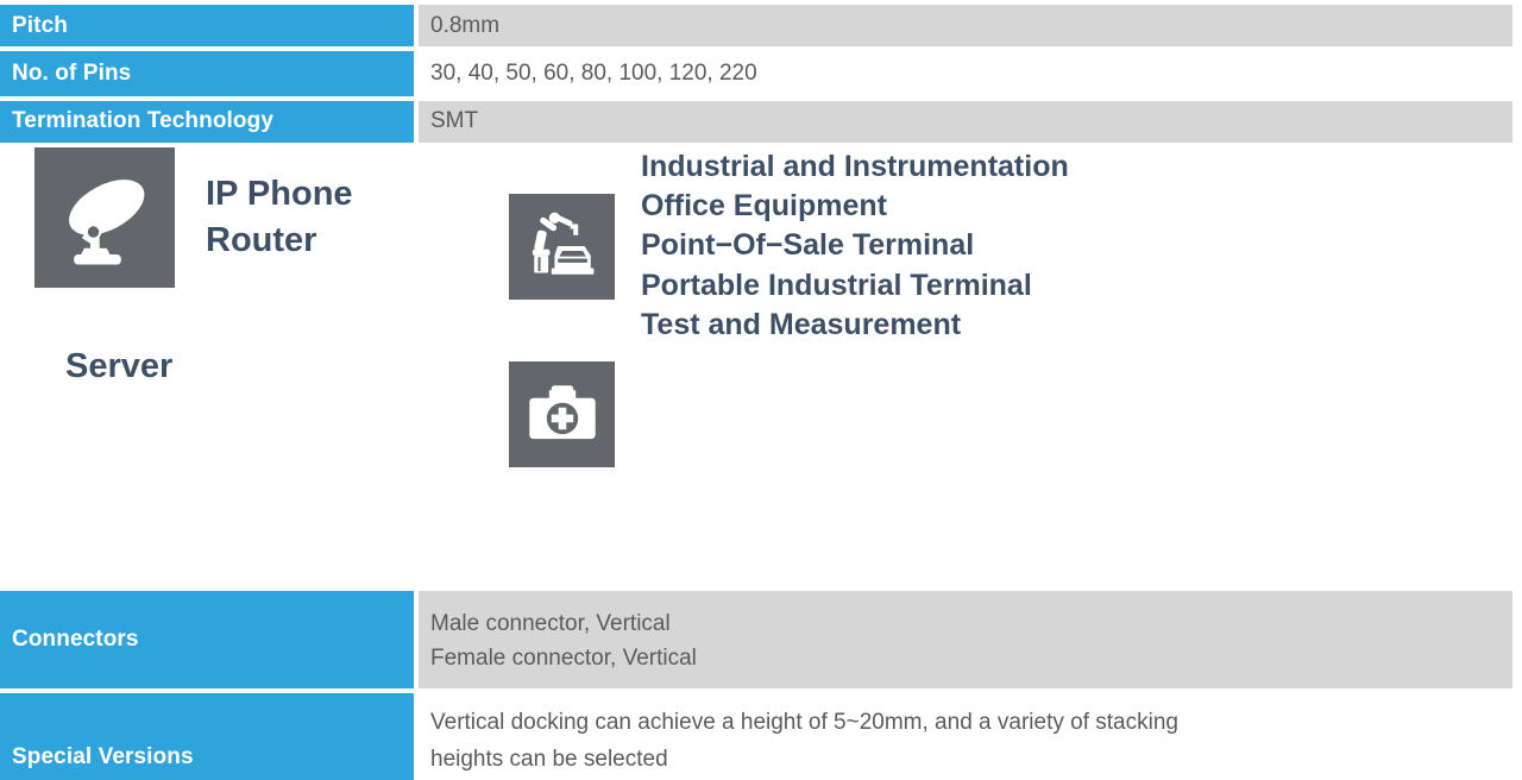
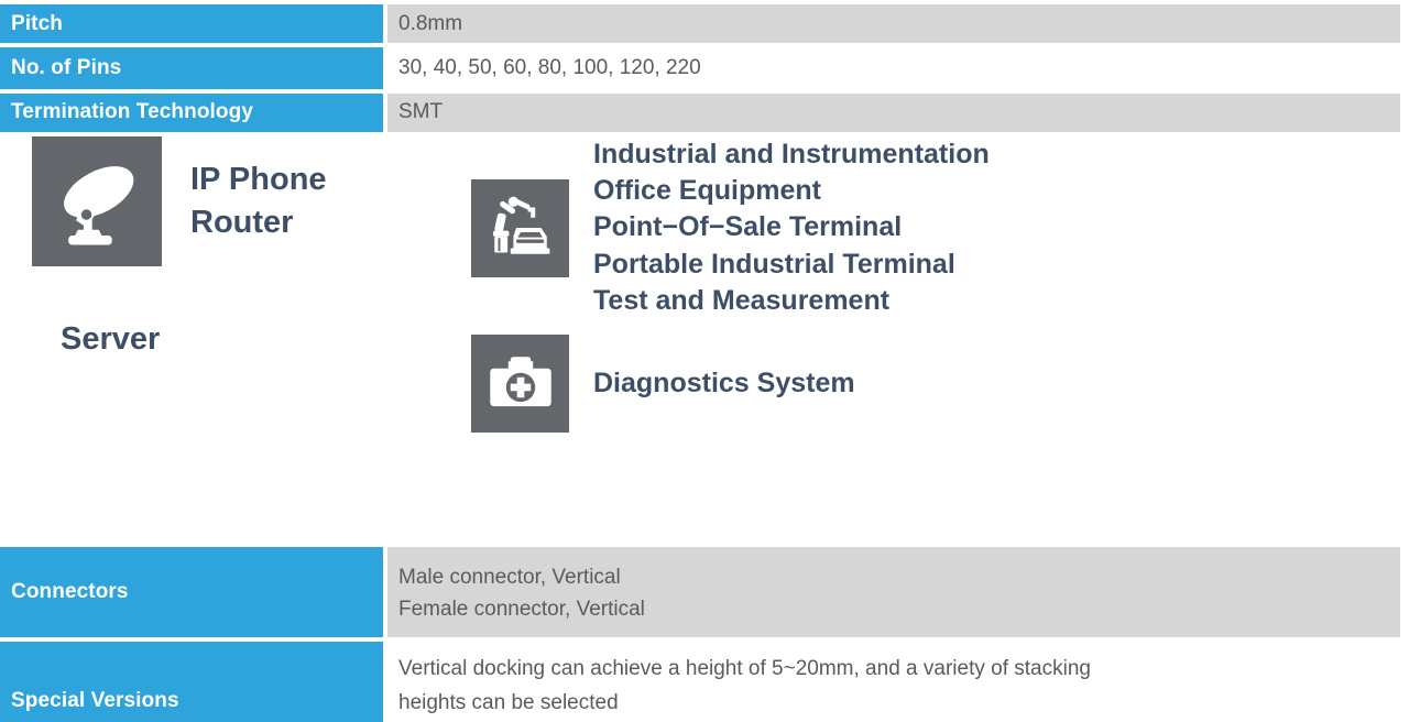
  Pitch
  0.8mm
  No. of Pins
  30, 40, 50, 60, 80, 100, 120, 220
  Termination Technology
  SMT
  IP Phone
  Router
  Industrial and Instrumentation
  Office Equipment
  Point−Of−Sale Terminal
  Portable Industrial Terminal
  Test and Measurement
  Server
+ Diagnostics System
  Connectors
  Male connector, Vertical
  Female connector, Vertical
  Special Versions
  Vertical docking can achieve a height of 5~20mm, and a variety of stacking
  heights can be selected
